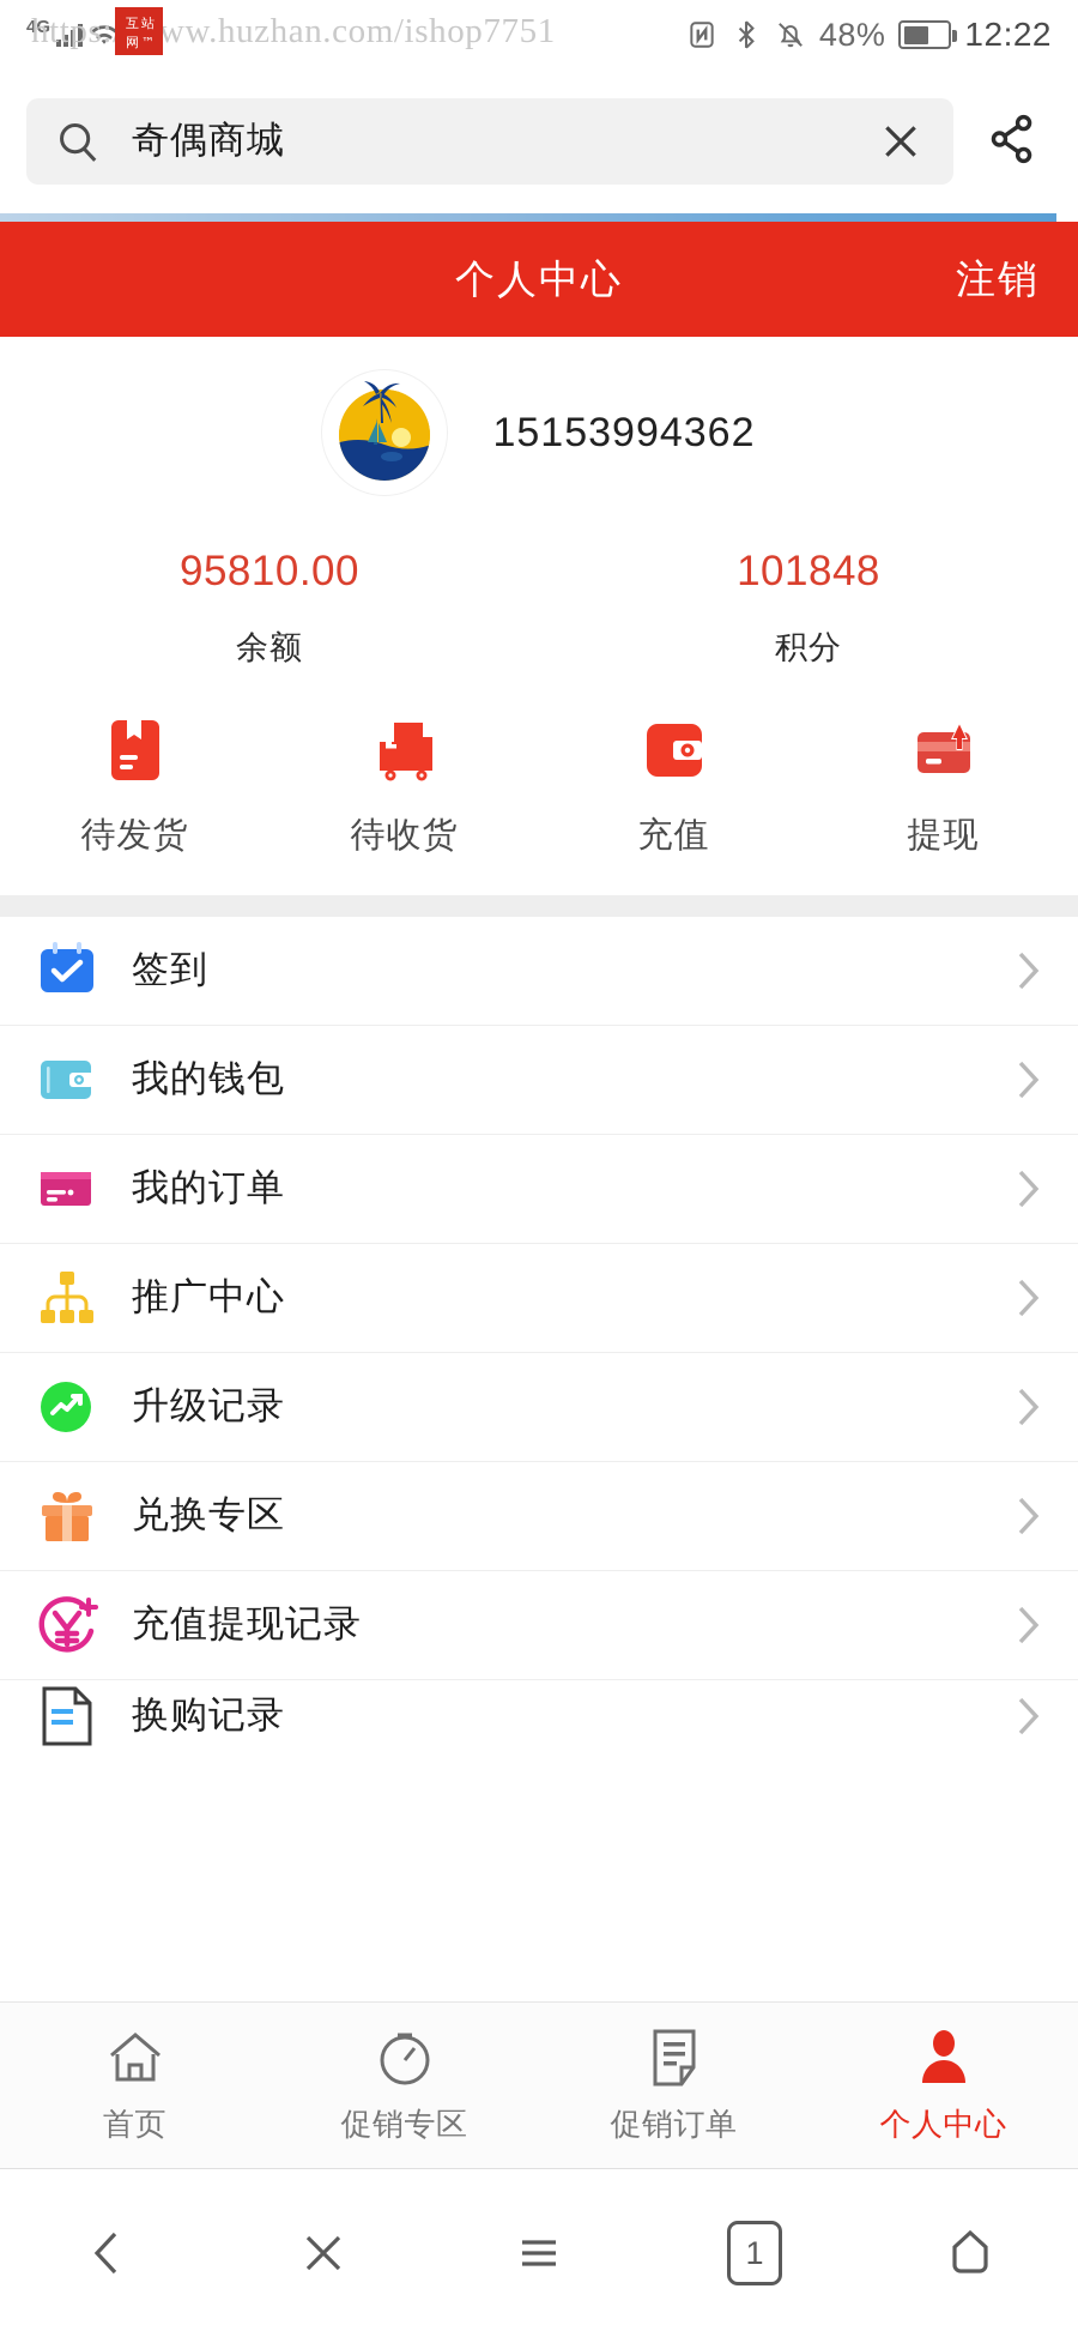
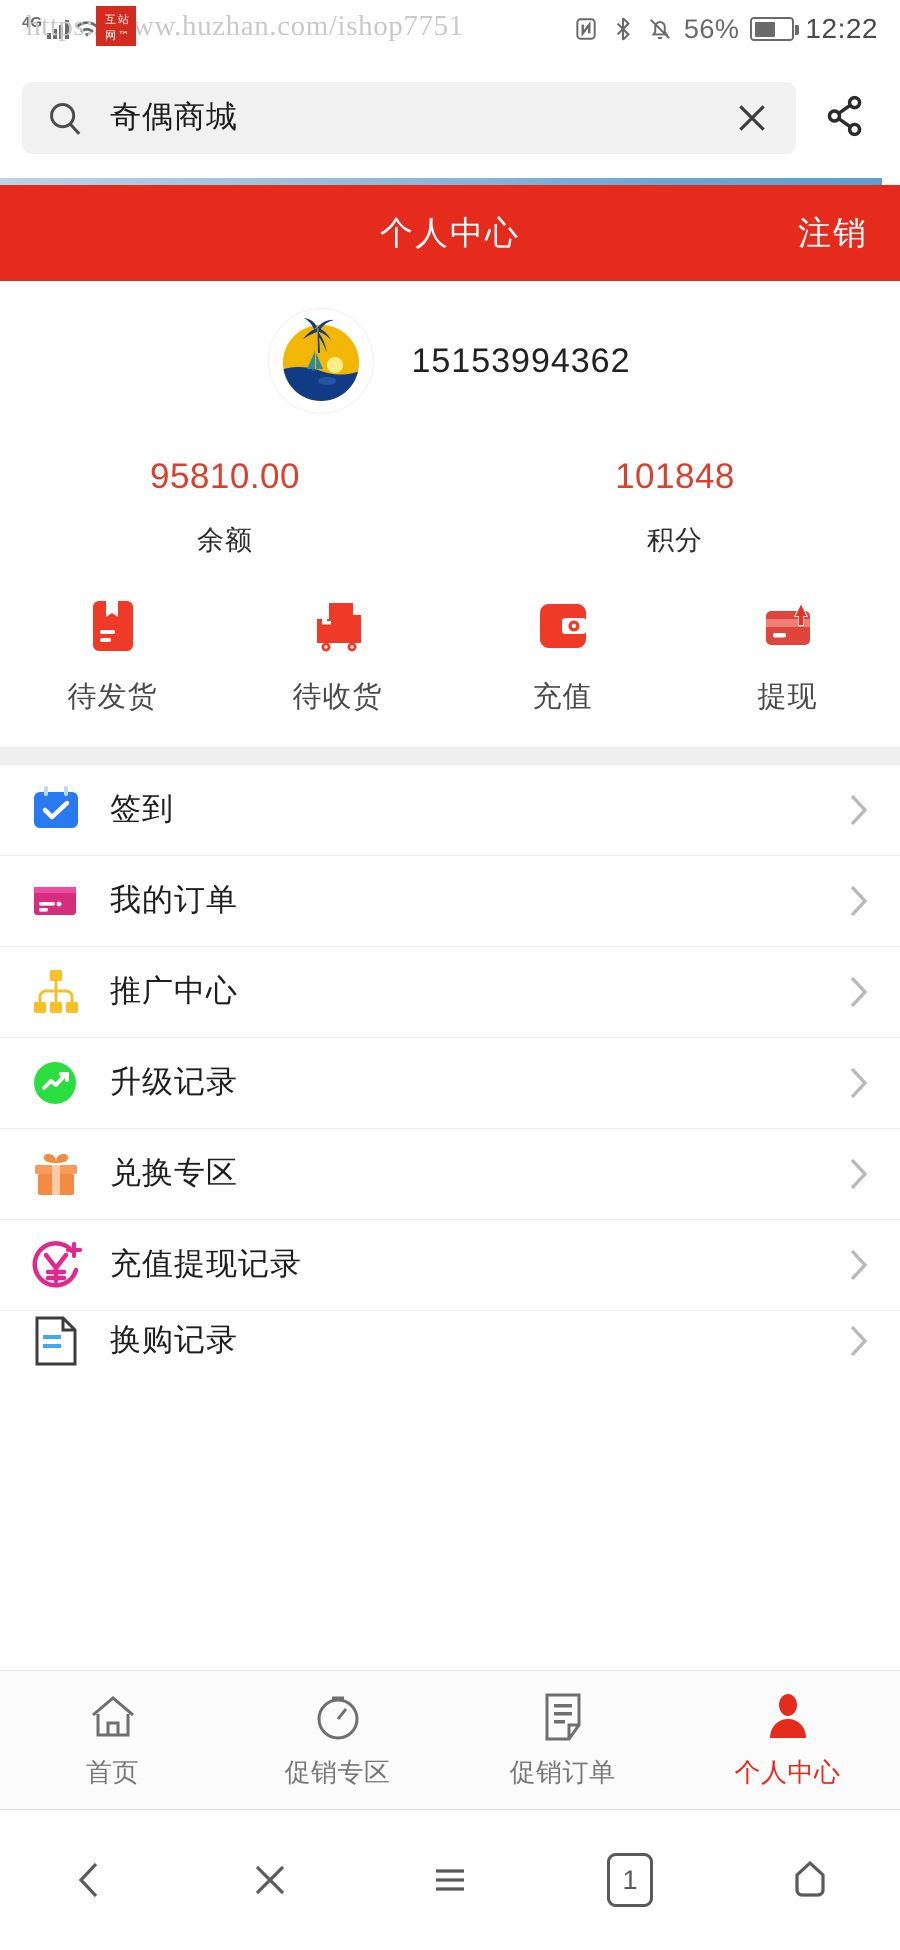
  4G
- 48%
+ 56%
  12:22
  https:ww.huzhan.com/ishop7751
  互
  站
  网
  ™
  奇偶商城
  个人中心
  注销
  15153994362
  95810.00
  余额
  101848
  积分
  待发货
  待收货
  充值
  提现
  签到
- 我的钱包
  我的订单
  推广中心
  升级记录
  兑换专区
  充值提现记录
  换购记录
  首页
  促销专区
  促销订单
  个人中心
  1
